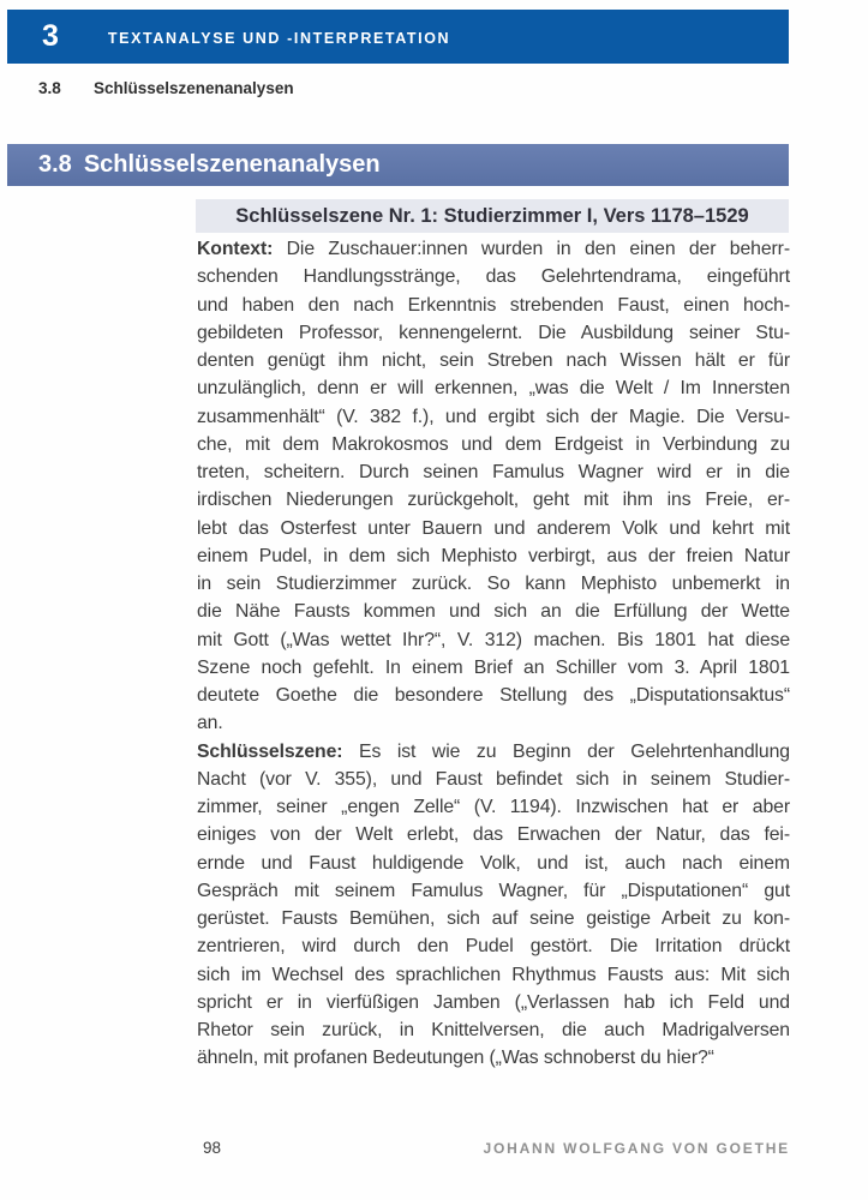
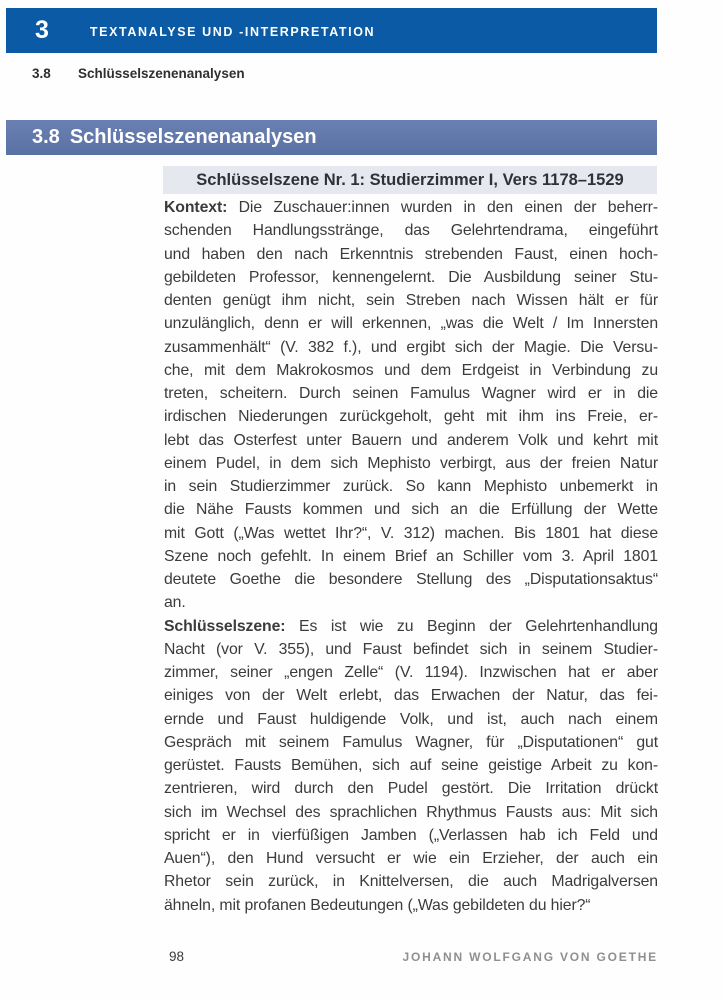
  3
  TEXTANALYSE UND -INTERPRETATION
  3.8
  Schlüsselszenenanalysen
  3.8
  Schlüsselszenenanalysen
  Schlüsselszene Nr. 1: Studierzimmer I, Vers 1178–1529
  Kontext: Die Zuschauer:innen wurden in den einen der beherr-
  schenden Handlungsstränge, das Gelehrtendrama, eingeführt
  und haben den nach Erkenntnis strebenden Faust, einen hoch-
  gebildeten Professor, kennengelernt. Die Ausbildung seiner Stu-
  denten genügt ihm nicht, sein Streben nach Wissen hält er für
  unzulänglich, denn er will erkennen, „was die Welt / Im Innersten
  zusammenhält“ (V. 382 f.), und ergibt sich der Magie. Die Versu-
  che, mit dem Makrokosmos und dem Erdgeist in Verbindung zu
  treten, scheitern. Durch seinen Famulus Wagner wird er in die
  irdischen Niederungen zurückgeholt, geht mit ihm ins Freie, er-
  lebt das Osterfest unter Bauern und anderem Volk und kehrt mit
  einem Pudel, in dem sich Mephisto verbirgt, aus der freien Natur
  in sein Studierzimmer zurück. So kann Mephisto unbemerkt in
  die Nähe Fausts kommen und sich an die Erfüllung der Wette
  mit Gott („Was wettet Ihr?“, V. 312) machen. Bis 1801 hat diese
  Szene noch gefehlt. In einem Brief an Schiller vom 3. April 1801
  deutete Goethe die besondere Stellung des „Disputationsaktus“
  an.
  Schlüsselszene: Es ist wie zu Beginn der Gelehrtenhandlung
  Nacht (vor V. 355), und Faust befindet sich in seinem Studier-
  zimmer, seiner „engen Zelle“ (V. 1194). Inzwischen hat er aber
  einiges von der Welt erlebt, das Erwachen der Natur, das fei-
  ernde und Faust huldigende Volk, und ist, auch nach einem
  Gespräch mit seinem Famulus Wagner, für „Disputationen“ gut
  gerüstet. Fausts Bemühen, sich auf seine geistige Arbeit zu kon-
  zentrieren, wird durch den Pudel gestört. Die Irritation drückt
  sich im Wechsel des sprachlichen Rhythmus Fausts aus: Mit sich
  spricht er in vierfüßigen Jamben („Verlassen hab ich Feld und
+ Auen“), den Hund versucht er wie ein Erzieher, der auch ein
  Rhetor sein zurück, in Knittelversen, die auch Madrigalversen
- ähneln, mit profanen Bedeutungen („Was schnoberst du hier?“
+ ähneln, mit profanen Bedeutungen („Was gebildeten du hier?“
  98
  JOHANN WOLFGANG VON GOETHE
